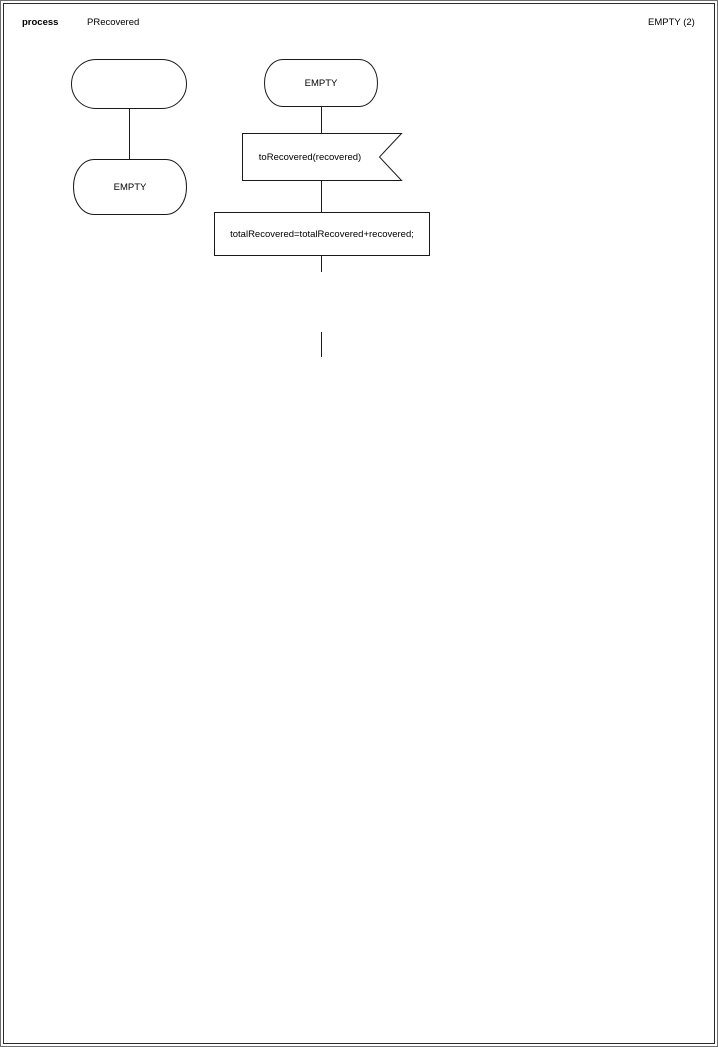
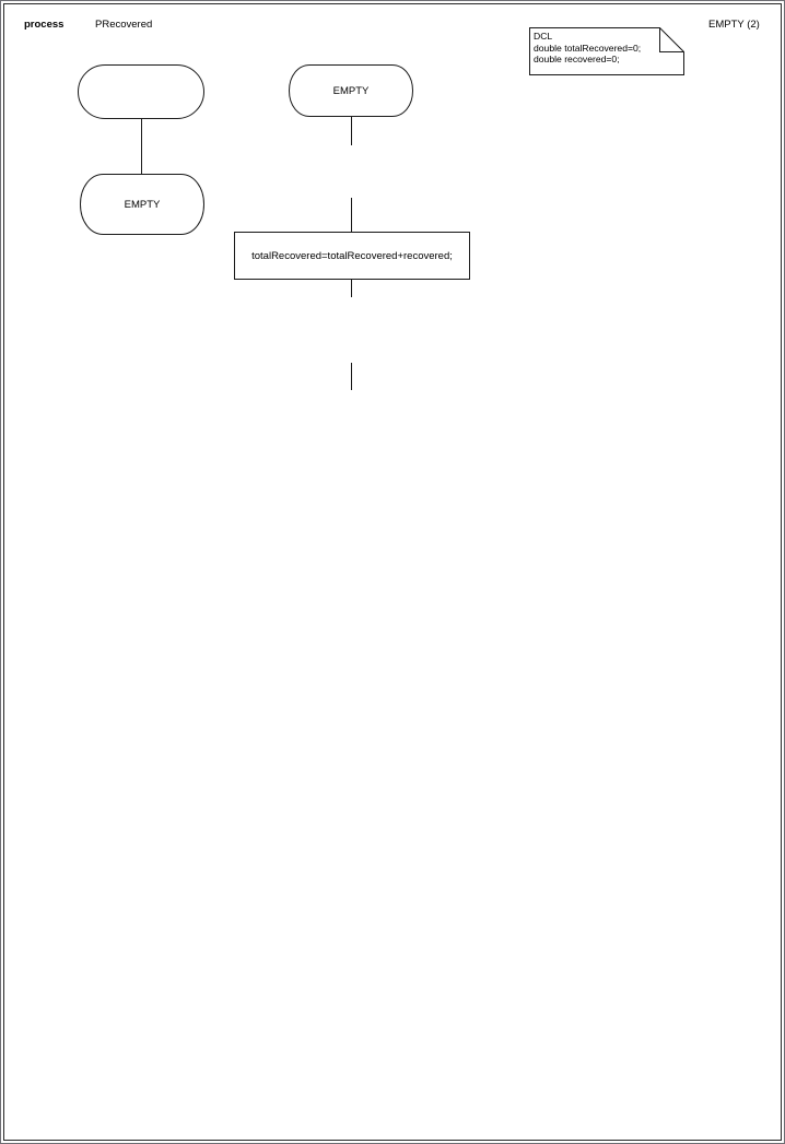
  process
  PRecovered
  EMPTY (2)
+ DCL
+ double totalRecovered=0;
+ double recovered=0;
  EMPTY
  EMPTY
- toRecovered(recovered)
  totalRecovered=totalRecovered+recovered;
